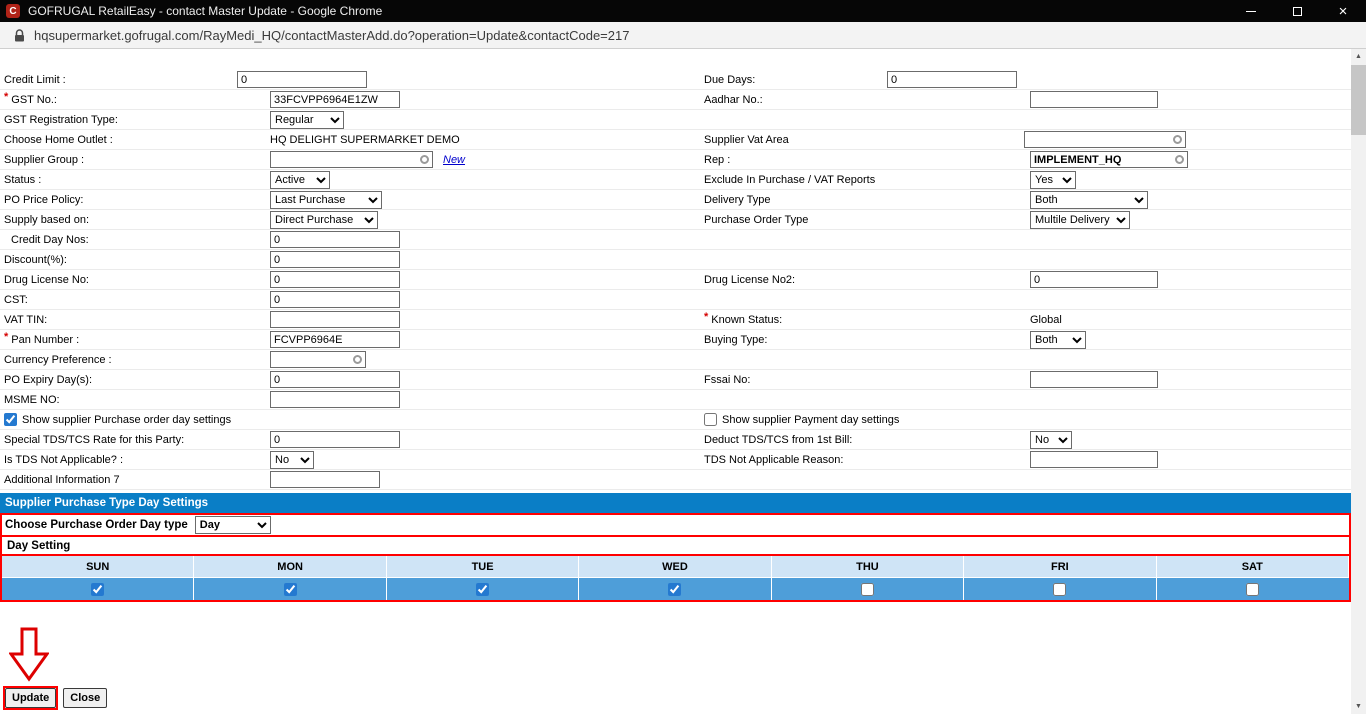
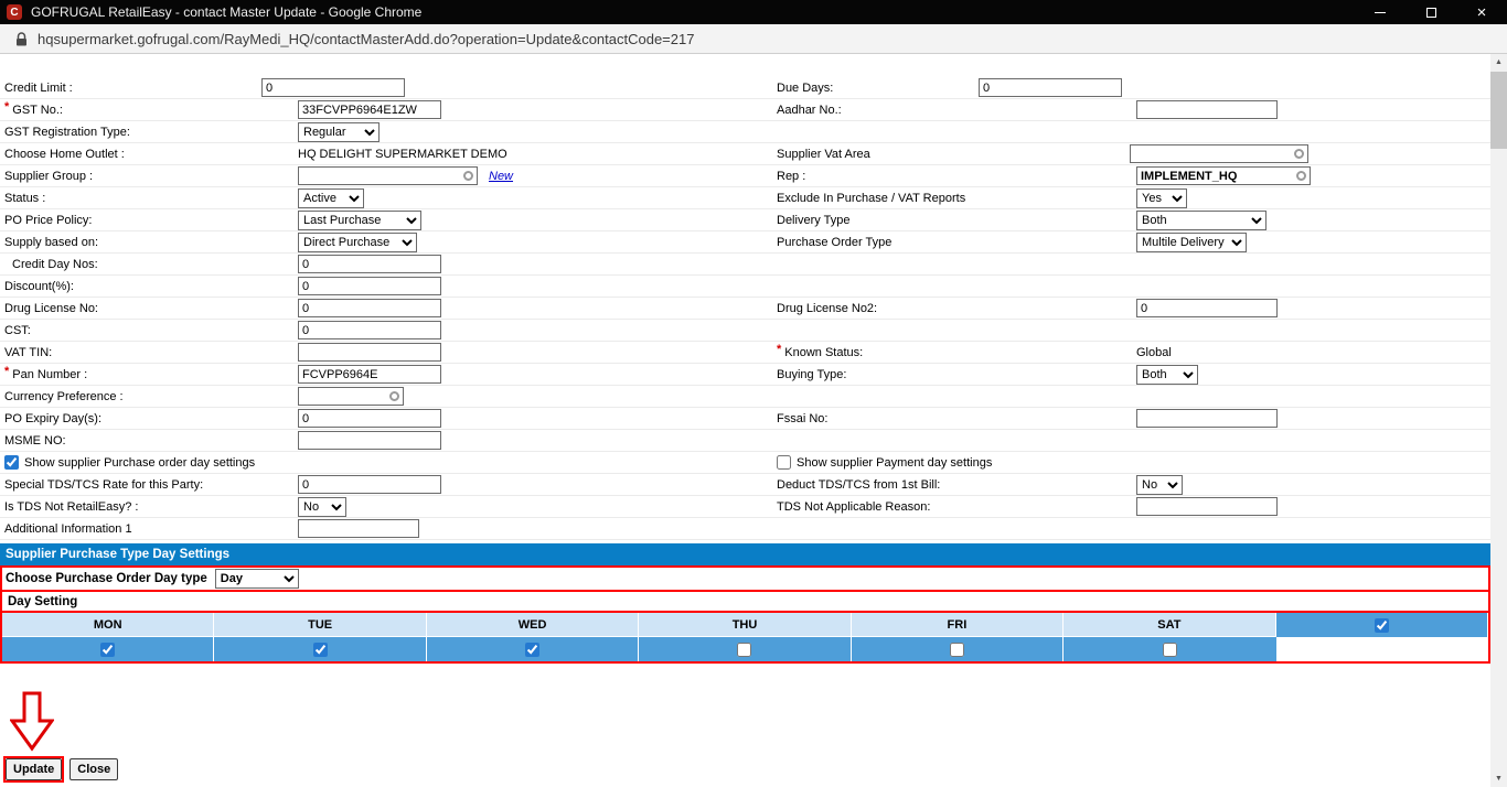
  C
  GOFRUGAL RetailEasy - contact Master Update - Google Chrome
  ×
  hqsupermarket.gofrugal.com/RayMedi_HQ/contactMasterAdd.do?operation=Update&contactCode=217
  Credit Limit :
  0
  Due Days:
  0
  * GST No.:
  33FCVPP6964E1ZW
  Aadhar No.:
  GST Registration Type:
  Regular
  Choose Home Outlet :
  HQ DELIGHT SUPERMARKET DEMO
  Supplier Vat Area
  Supplier Group :
  New
  Rep :
  IMPLEMENT_HQ
  Status :
  Active
  Exclude In Purchase / VAT Reports
  Yes
  PO Price Policy:
  Last Purchase
  Delivery Type
  Both
  Supply based on:
  Direct Purchase
  Purchase Order Type
  Multile Delivery
  Credit Day Nos:
  0
  Discount(%):
  0
  Drug License No:
  0
  Drug License No2:
  0
  CST:
  0
  VAT TIN:
  * Known Status:
  Global
  * Pan Number :
  FCVPP6964E
  Buying Type:
  Both
  Currency Preference :
  PO Expiry Day(s):
  0
  Fssai No:
  MSME NO:
  Show supplier Purchase order day settings
  Show supplier Payment day settings
  Special TDS/TCS Rate for this Party:
  0
  Deduct TDS/TCS from 1st Bill:
  No
- Is TDS Not Applicable? :
+ Is TDS Not RetailEasy? :
  No
  TDS Not Applicable Reason:
- Additional Information 7
+ Additional Information 1
  Supplier Purchase Type Day Settings
  Choose Purchase Order Day type
  Day
  Day Setting
- SUN
  MON
  TUE
  WED
  THU
  FRI
  SAT
  Update
  Close
